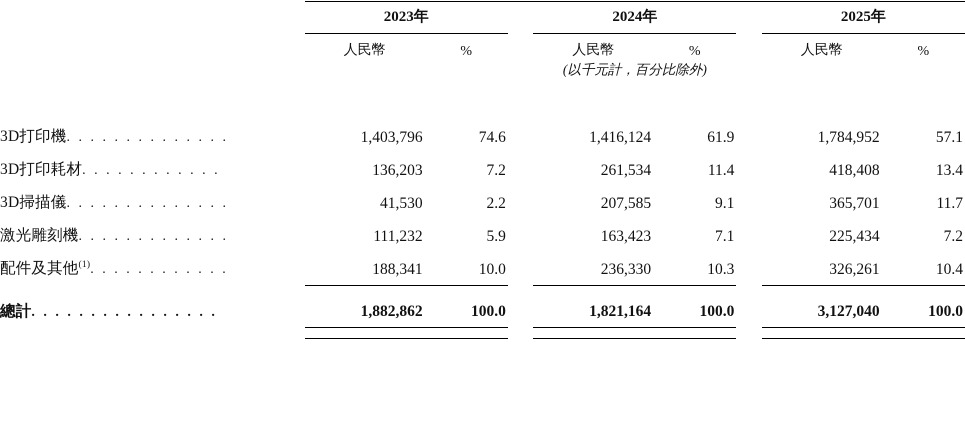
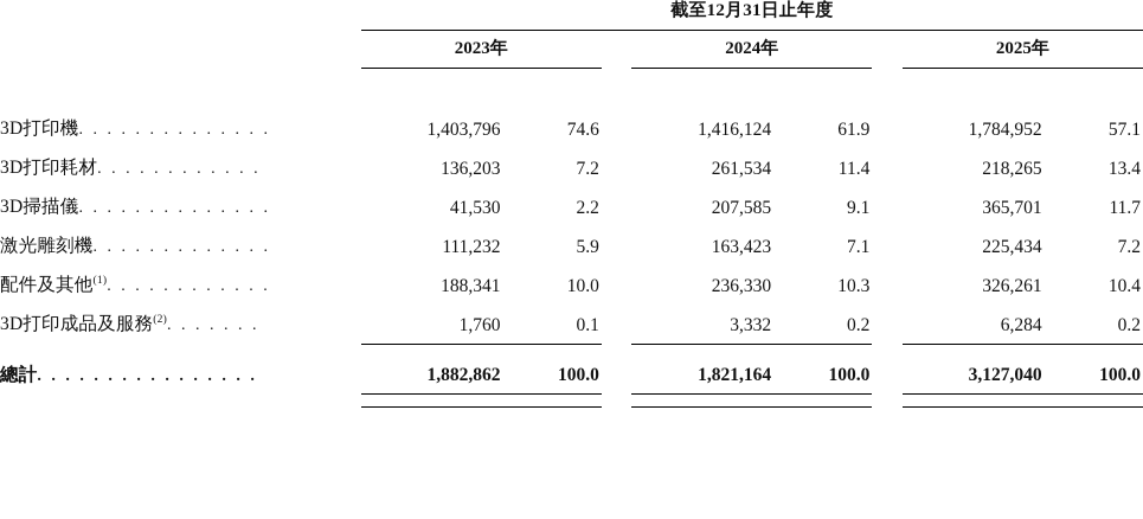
+ 	截至12月31日止年度
  	2023年		2024年		2025年
- 	人民幣	%		人民幣	%		人民幣	%
- 			(以千元計，百分比除外)
  3D打印機. . . . . . . . . . . . . .	1,403,796	74.6		1,416,124	61.9		1,784,952	57.1
- 3D打印耗材. . . . . . . . . . . .	136,203	7.2		261,534	11.4		418,408	13.4
+ 3D打印耗材. . . . . . . . . . . .	136,203	7.2		261,534	11.4		218,265	13.4
  3D掃描儀. . . . . . . . . . . . . .	41,530	2.2		207,585	9.1		365,701	11.7
  激光雕刻機. . . . . . . . . . . . .	111,232	5.9		163,423	7.1		225,434	7.2
  配件及其他(1). . . . . . . . . . . .	188,341	10.0		236,330	10.3		326,261	10.4
+ 3D打印成品及服務(2). . . . . . .	1,760	0.1		3,332	0.2		6,284	0.2
  總計. . . . . . . . . . . . . . . .	1,882,862	100.0		1,821,164	100.0		3,127,040	100.0
